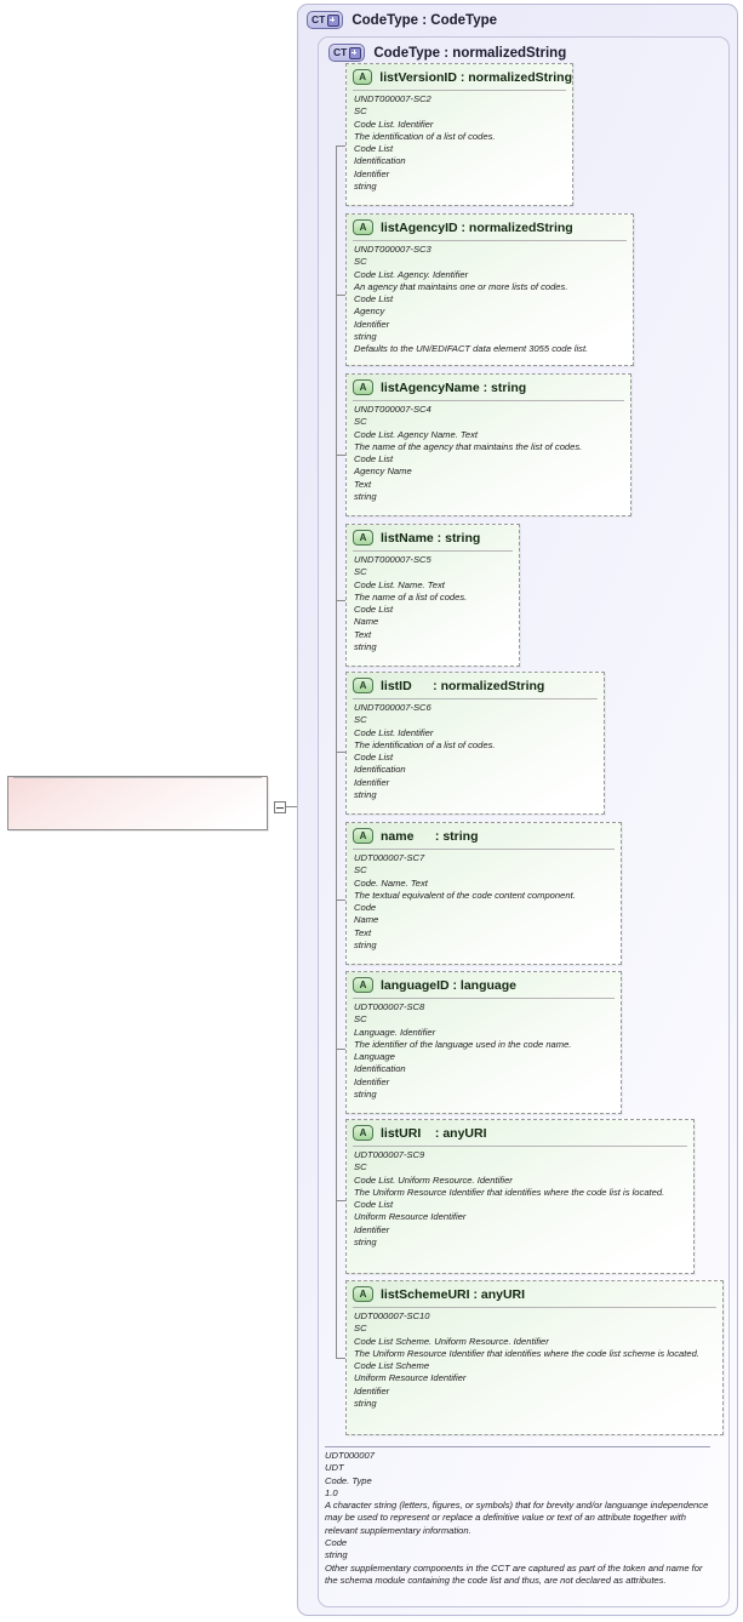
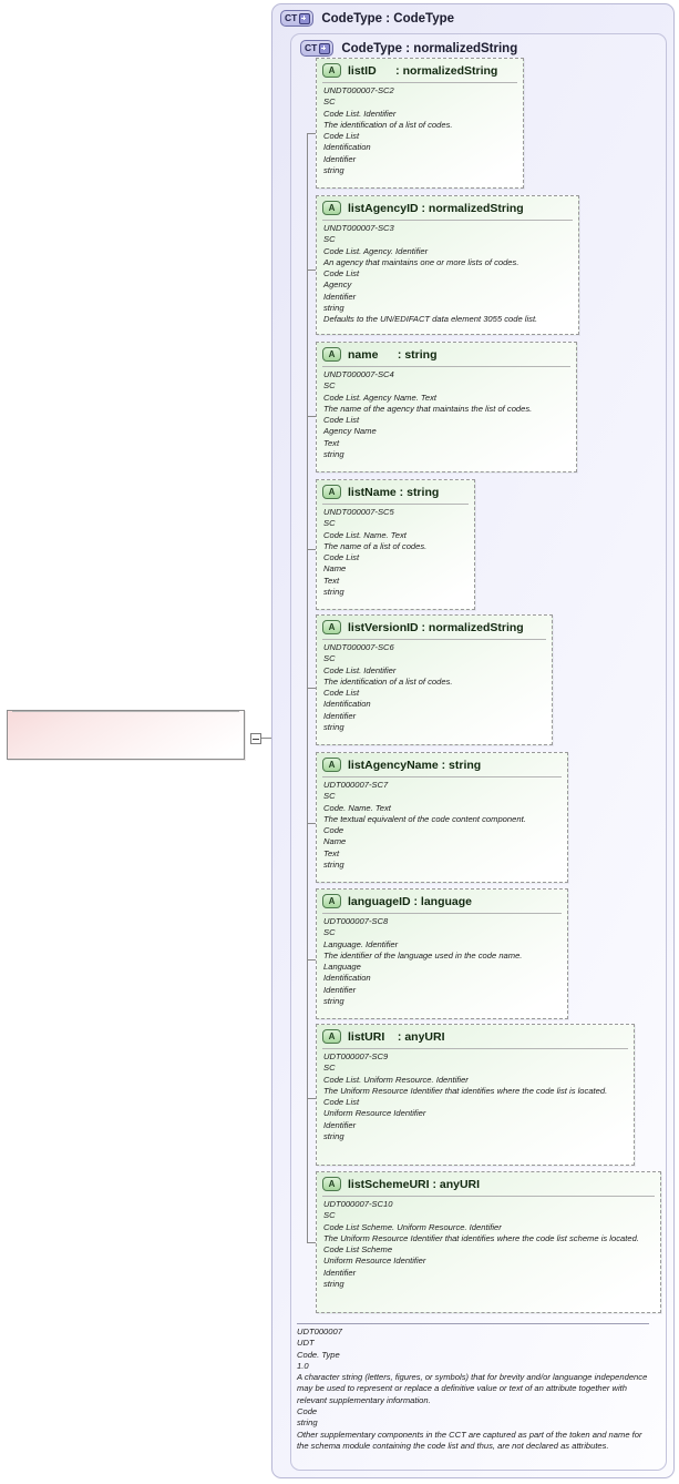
  CT
  CodeType : CodeType
  CT
  CodeType : normalizedString
  A
- listVersionID : normalizedString
+ listID : normalizedString
  UNDT000007-SC2
  SC
  Code List. Identifier
  The identification of a list of codes.
  Code List
  Identification
  Identifier
  string
  A
  listAgencyID : normalizedString
  UNDT000007-SC3
  SC
  Code List. Agency. Identifier
  An agency that maintains one or more lists of codes.
  Code List
  Agency
  Identifier
  string
  Defaults to the UN/EDIFACT data element 3055 code list.
  A
- listAgencyName : string
+ name : string
  UNDT000007-SC4
  SC
  Code List. Agency Name. Text
  The name of the agency that maintains the list of codes.
  Code List
  Agency Name
  Text
  string
  A
  listName : string
  UNDT000007-SC5
  SC
  Code List. Name. Text
  The name of a list of codes.
  Code List
  Name
  Text
  string
  A
- listID : normalizedString
+ listVersionID : normalizedString
  UNDT000007-SC6
  SC
  Code List. Identifier
  The identification of a list of codes.
  Code List
  Identification
  Identifier
  string
  A
- name : string
+ listAgencyName : string
  UDT000007-SC7
  SC
  Code. Name. Text
  The textual equivalent of the code content component.
  Code
  Name
  Text
  string
  A
  languageID : language
  UDT000007-SC8
  SC
  Language. Identifier
  The identifier of the language used in the code name.
  Language
  Identification
  Identifier
  string
  A
  listURI : anyURI
  UDT000007-SC9
  SC
  Code List. Uniform Resource. Identifier
  The Uniform Resource Identifier that identifies where the code list is located.
  Code List
  Uniform Resource Identifier
  Identifier
  string
  A
  listSchemeURI : anyURI
  UDT000007-SC10
  SC
  Code List Scheme. Uniform Resource. Identifier
  The Uniform Resource Identifier that identifies where the code list scheme is located.
  Code List Scheme
  Uniform Resource Identifier
  Identifier
  string
  UDT000007
  UDT
  Code. Type
  1.0
  A character string (letters, figures, or symbols) that for brevity and/or languange independence may be used to represent or replace a definitive value or text of an attribute together with relevant supplementary information.
  Code
  string
  Other supplementary components in the CCT are captured as part of the token and name for the schema module containing the code list and thus, are not declared as attributes.
